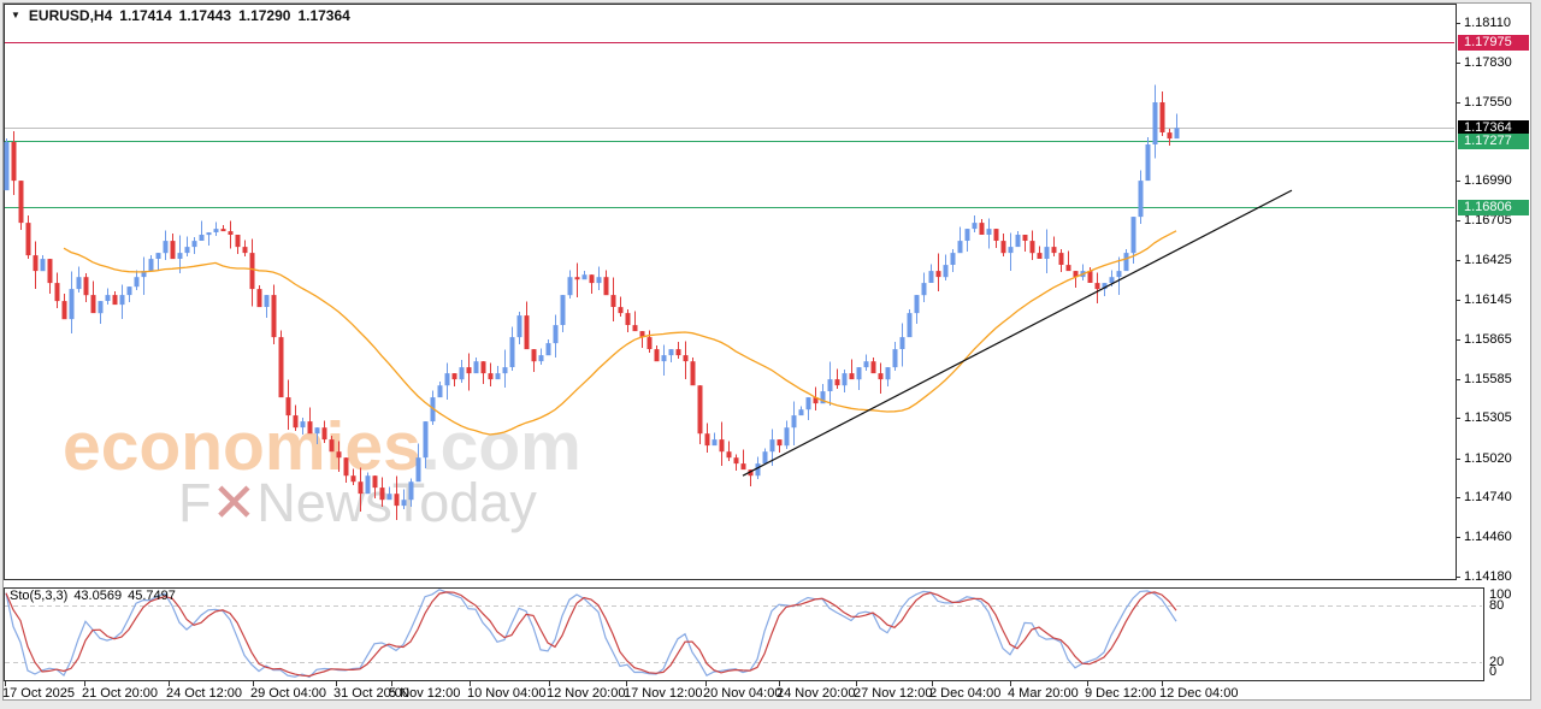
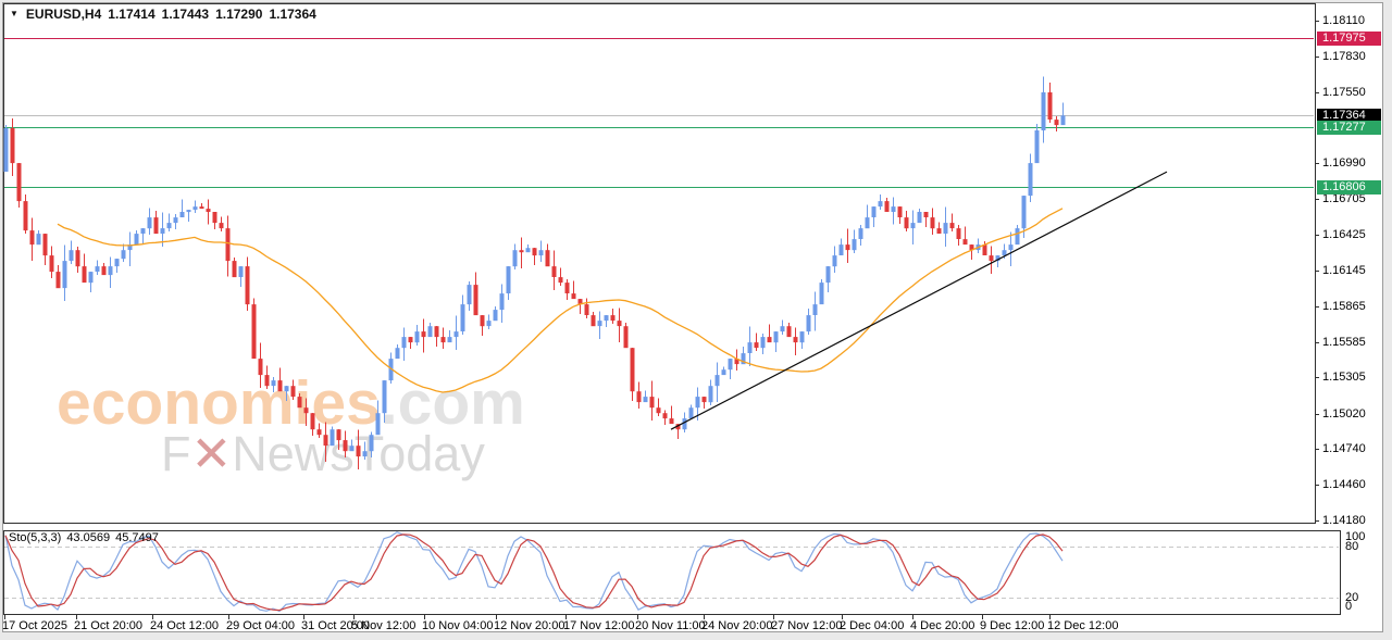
  economies.com
  F✕Newsoday
  1.18110
  1.17830
  1.17550
  1.16990
  1.16705
  1.16425
  1.16145
  1.15865
  1.15585
  1.15305
  1.15020
  1.14740
  1.14460
  1.14180
  1.17975
  1.17364
  1.17277
  1.16806
  100
  80
  20
  0
  17 Oct 2025
  21 Oct 20:00
  24 Oct 12:00
  29 Oct 04:00
  31 Oct 20:00
  5 Nov 12:00
  10 Nov 04:00
  12 Nov 20:00
  17 Nov 12:00
- 20 Nov 04:00
+ 20 Nov 11:00
  24 Nov 20:00
  27 Nov 12:00
  2 Dec 04:00
- 4 Mar 20:00
+ 4 Dec 20:00
  9 Dec 12:00
- 12 Dec 04:00
+ 12 Dec 12:00
  ▼ EURUSD,H4 1.17414 1.17443 1.17290 1.17364
  Sto(5,3,3) 43.0569 45.7497
